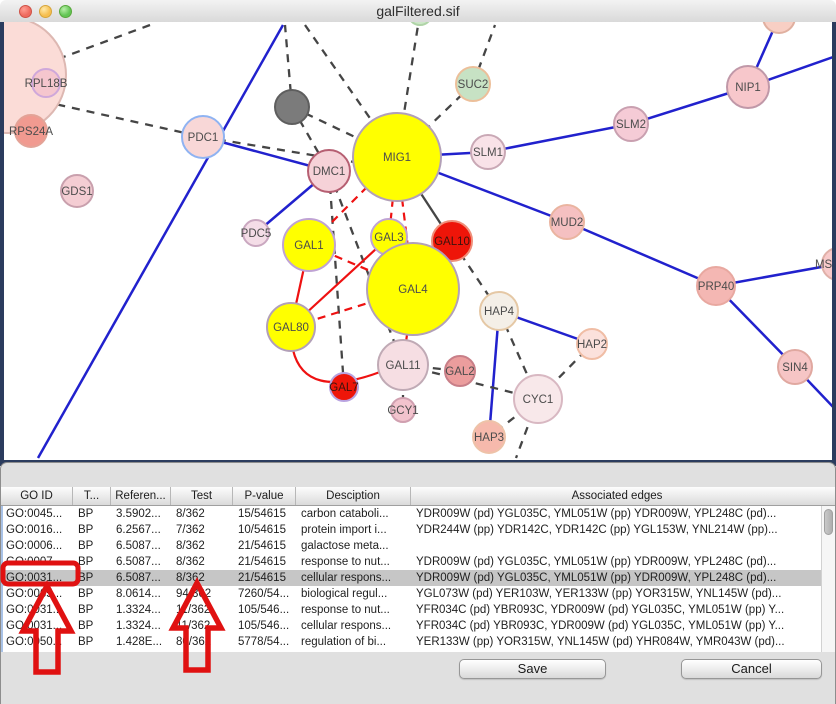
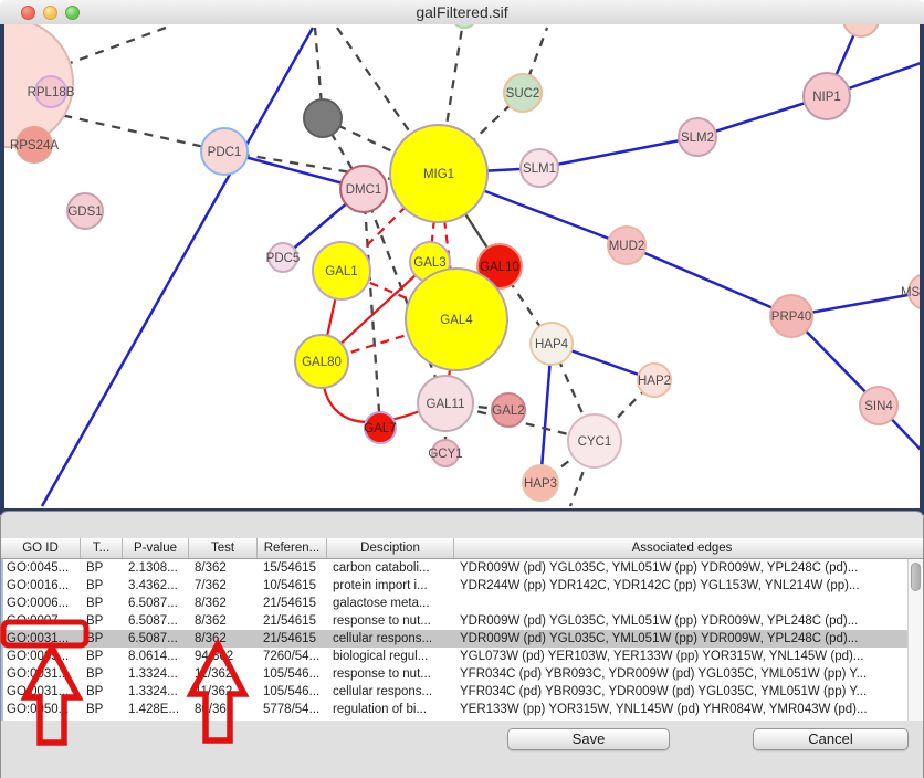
  galFiltered.sif
  RPL18B
  RPS24A
  GDS1
  PDC1
  MIG1
  DMC1
  SUC2
  SLM1
  SLM2
  NIP1
  MUD2
  PRP40
  SIN4
  PDC5
  GAL1
  GAL3
  GAL10
  GAL80
  GAL11
  GAL4
  GAL7
  GAL2
  GCY1
  HAP4
  HAP2
  CYC1
  HAP3
  GO ID
  T...
- Referen...
+ P-value
  Test
- P-value
+ Referen...
  Desciption
  Associated edges
  GO:0045...
  BP
- 3.5902...
+ 2.1308...
  8/362
  15/54615
  carbon cataboli...
  YDR009W (pd) YGL035C, YML051W (pp) YDR009W, YPL248C (pd)...
  GO:0016...
  BP
- 6.2567...
+ 3.4362...
  7/362
  10/54615
  protein import i...
  YDR244W (pp) YDR142C, YDR142C (pp) YGL153W, YNL214W (pp)...
  GO:0006...
  BP
  6.5087...
  8/362
  21/54615
  galactose meta...
  BP
  6.5087...
  8/362
  21/54615
  response to nut...
  YDR009W (pd) YGL035C, YML051W (pp) YDR009W, YPL248C (pd)...
  GO:0031...
  BP
  6.5087...
  8/362
  21/54615
  cellular respons...
  YDR009W (pd) YGL035C, YML051W (pp) YDR009W, YPL248C (pd)...
  GO:00..
  BP
  8.0614...
  7260/54...
  biological regul...
  YGL073W (pd) YER103W, YER133W (pp) YOR315W, YNL145W (pd)...
  GO:031.
  BP
  1.3324...
  1/362
  105/546...
  response to nut...
  YFR034C (pd) YBR093C, YDR009W (pd) YGL035C, YML051W (pp) Y...
  GO0031...
  BP
  1.3324...
  105/546...
  cellular respons...
  YFR034C (pd) YBR093C, YDR009W (pd) YGL035C, YML051W (pp) Y...
  GO:050.
  BP
  1.428E...
  5778/54...
  regulation of bi...
  YER133W (pp) YOR315W, YNL145W (pd) YHR084W, YMR043W (pd)...
  Save
  Cancel
